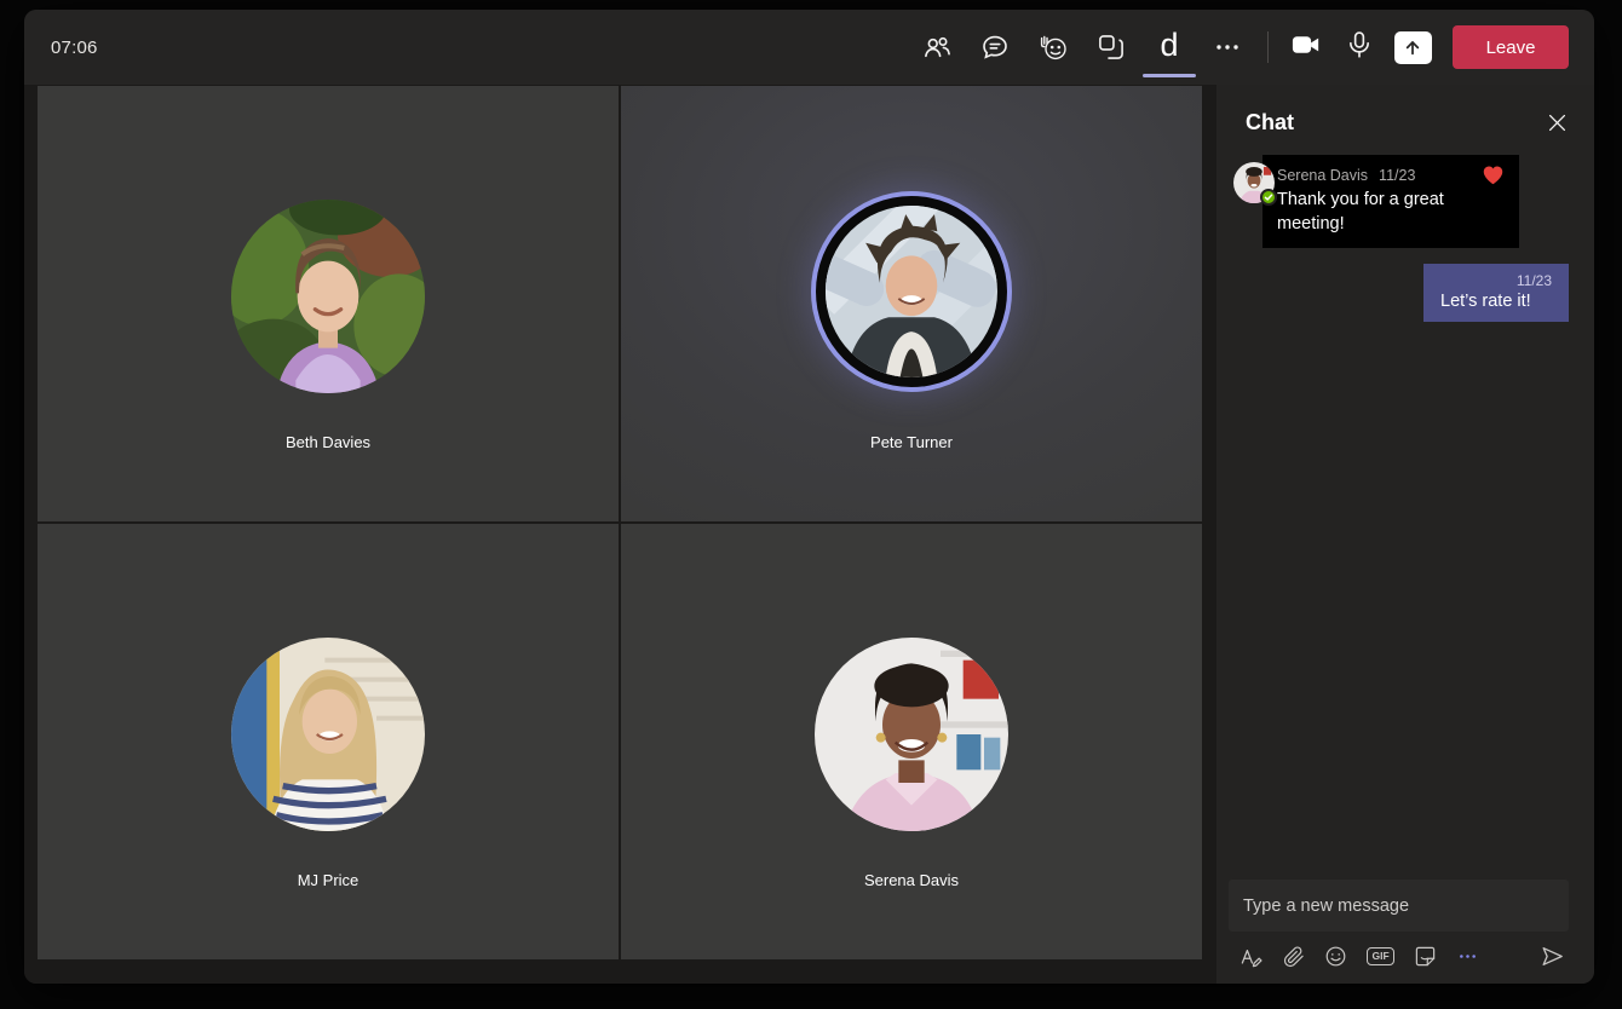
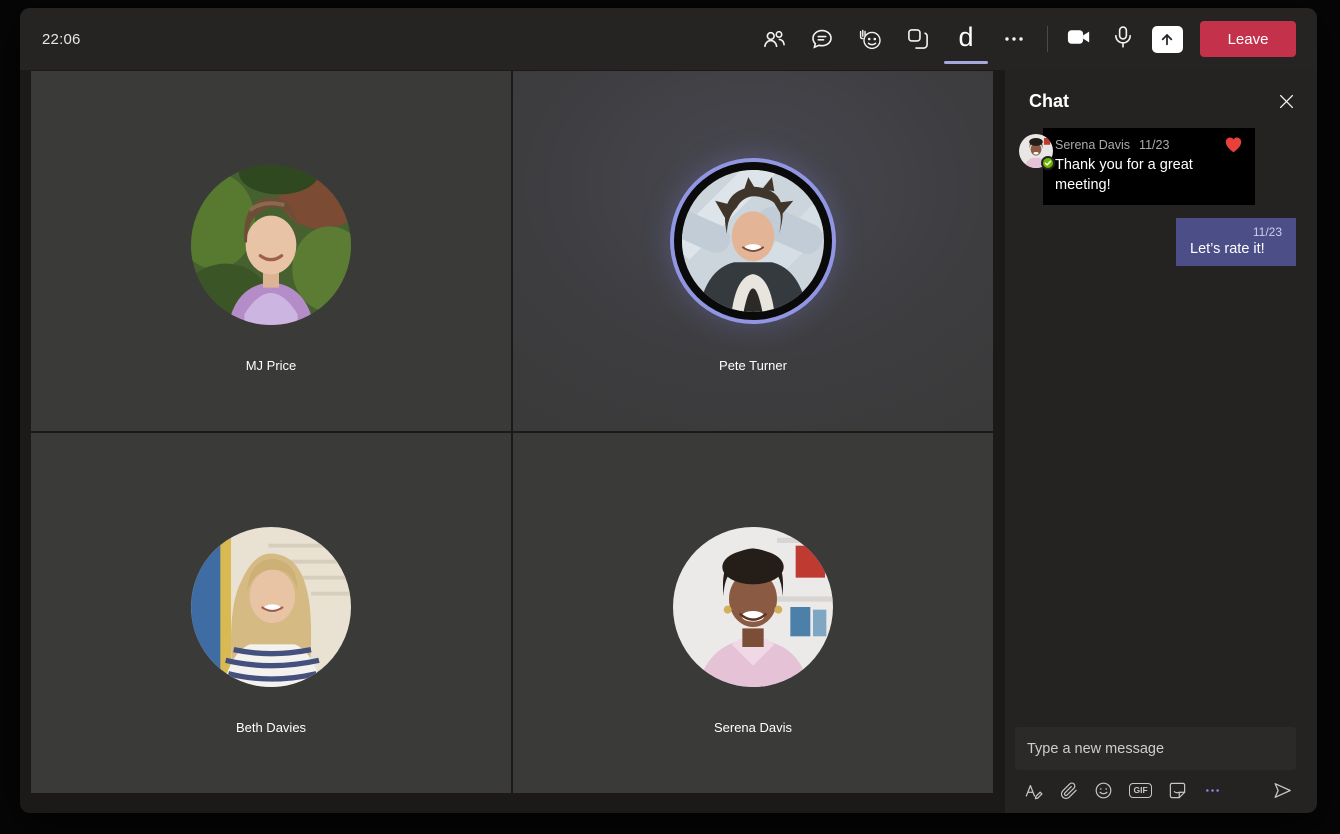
- 07:06
+ 22:06
  d
  Leave
- Beth Davies
+ MJ Price
  Pete Turner
- MJ Price
+ Beth Davies
  Serena Davis
  Chat
  Serena Davis
  11/23
  Thank you for a great meeting!
  11/23
  Let’s rate it!
  Type a new message
  GIF
